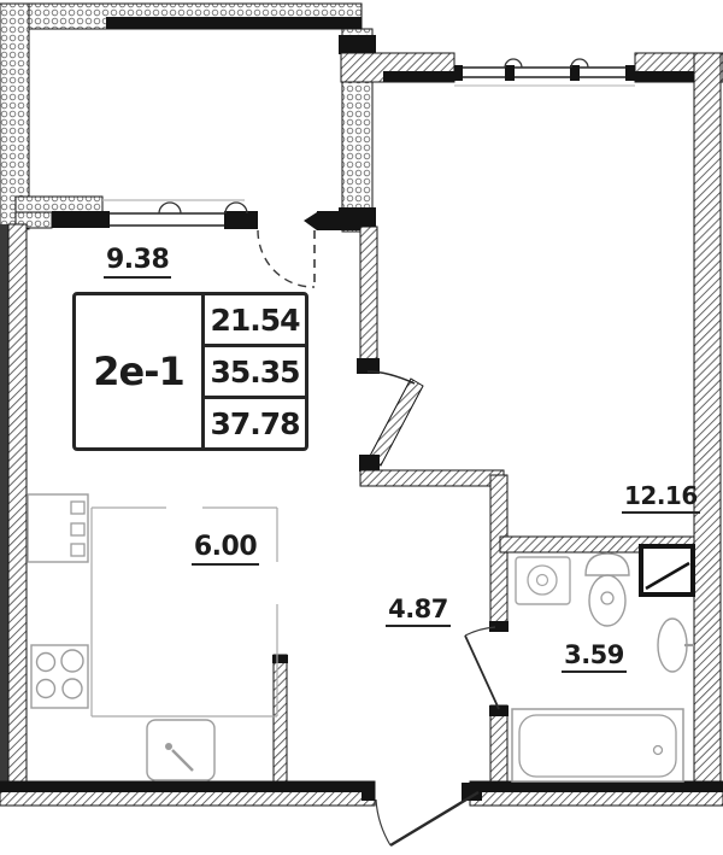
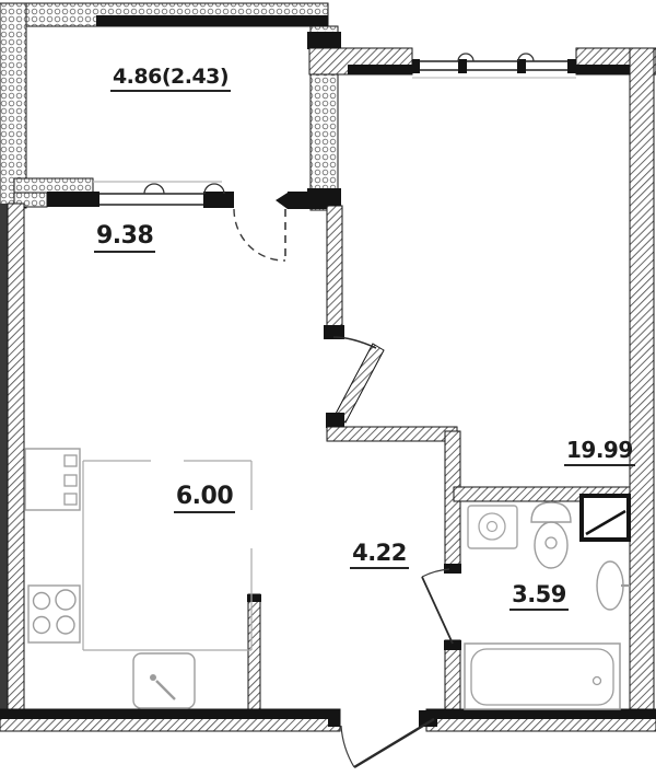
+ 4.86(2.43)
  9.38
  6.00
- 12.16
+ 19.99
- 4.87
+ 4.22
  3.59
- 2e-1
- 21.54
- 35.35
- 37.78
